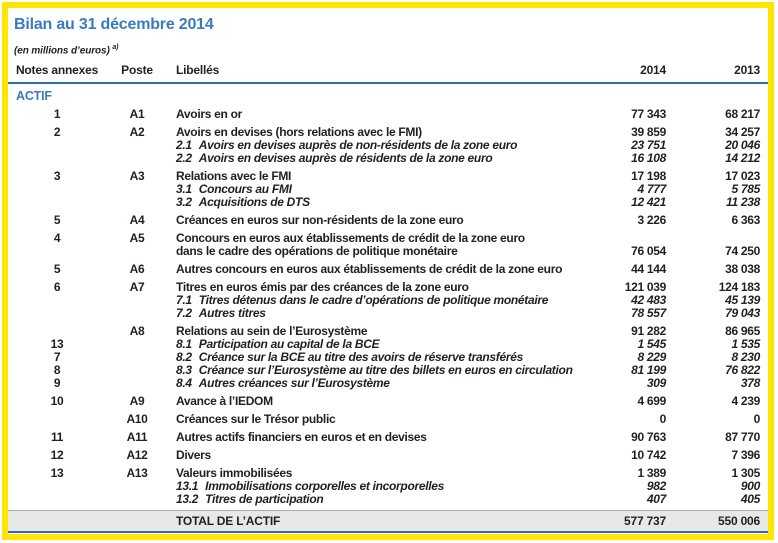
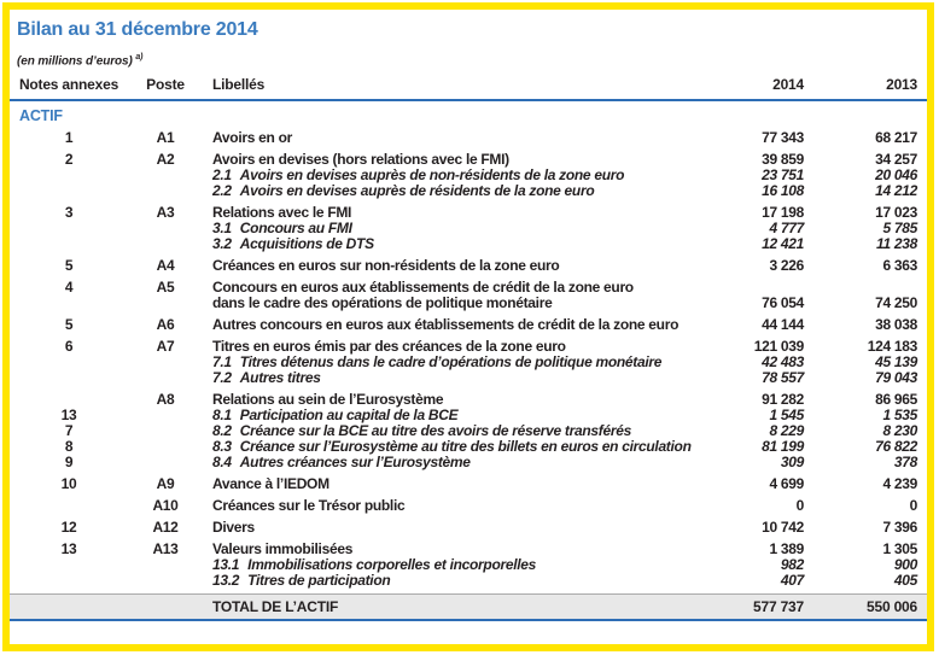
  Bilan au 31 décembre 2014
  (en millions d’euros)
  Notes annexes
  Poste
  Libellés
  2014
  2013
  ACTIF
  1
  A1
  Avoirs en or
  77 343
  68 217
  2
  A2
  Avoirs en devises (hors relations avec le FMI)
  39 859
  34 257
  2.1 Avoirs en devises auprès de non-résidents de la zone euro
  23 751
  20 046
  2.2 Avoirs en devises auprès de résidents de la zone euro
  16 108
  14 212
  3
  A3
  Relations avec le FMI
  17 198
  17 023
  3.1 Concours au FMI
  4 777
  5 785
  3.2 Acquisitions de DTS
  12 421
  11 238
  5
  A4
  Créances en euros sur non-résidents de la zone euro
  3 226
  6 363
  4
  A5
  Concours en euros aux établissements de crédit de la zone euro
  dans le cadre des opérations de politique monétaire
  76 054
  74 250
  5
  A6
  Autres concours en euros aux établissements de crédit de la zone euro
  44 144
  38 038
  6
  A7
  Titres en euros émis par des créances de la zone euro
  121 039
  124 183
  7.1 Titres détenus dans le cadre d’opérations de politique monétaire
  42 483
  45 139
  7.2 Autres titres
  78 557
  79 043
  A8
  Relations au sein de l’Eurosystème
  91 282
  86 965
  13
  8.1 Participation au capital de la BCE
  1 545
  1 535
  7
  8.2 Créance sur la BCE au titre des avoirs de réserve transférés
  8 229
  8 230
  8
  8.3 Créance sur l’Eurosystème au titre des billets en euros en circulation
  81 199
  76 822
  9
  8.4 Autres créances sur l’Eurosystème
  309
  378
  10
  A9
  Avance à l’IEDOM
  4 699
  4 239
  A10
  Créances sur le Trésor public
  0
  0
- 11
- A11
- Autres actifs financiers en euros et en devises
- 90 763
- 87 770
  12
  A12
  Divers
  10 742
  7 396
  13
  A13
  Valeurs immobilisées
  1 389
  1 305
  13.1 Immobilisations corporelles et incorporelles
  982
  900
  13.2 Titres de participation
  407
  405
  TOTAL DE L’ACTIF
  577 737
  550 006
